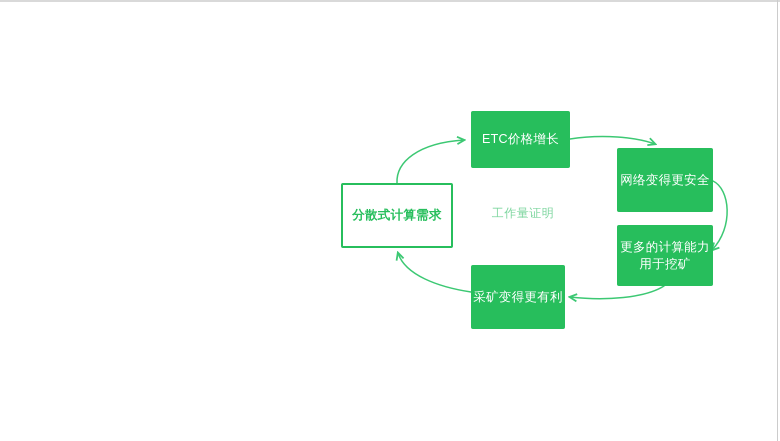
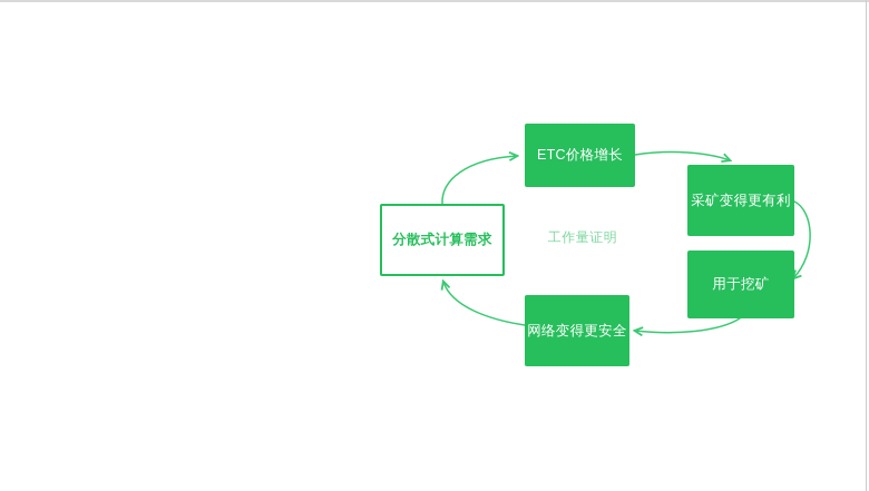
  分散式计算需求
  ETC价格增长
- 网络变得更安全
+ 采矿变得更有利
- 更多的计算能力
  用于挖矿
- 采矿变得更有利
+ 网络变得更安全
  工作量证明
